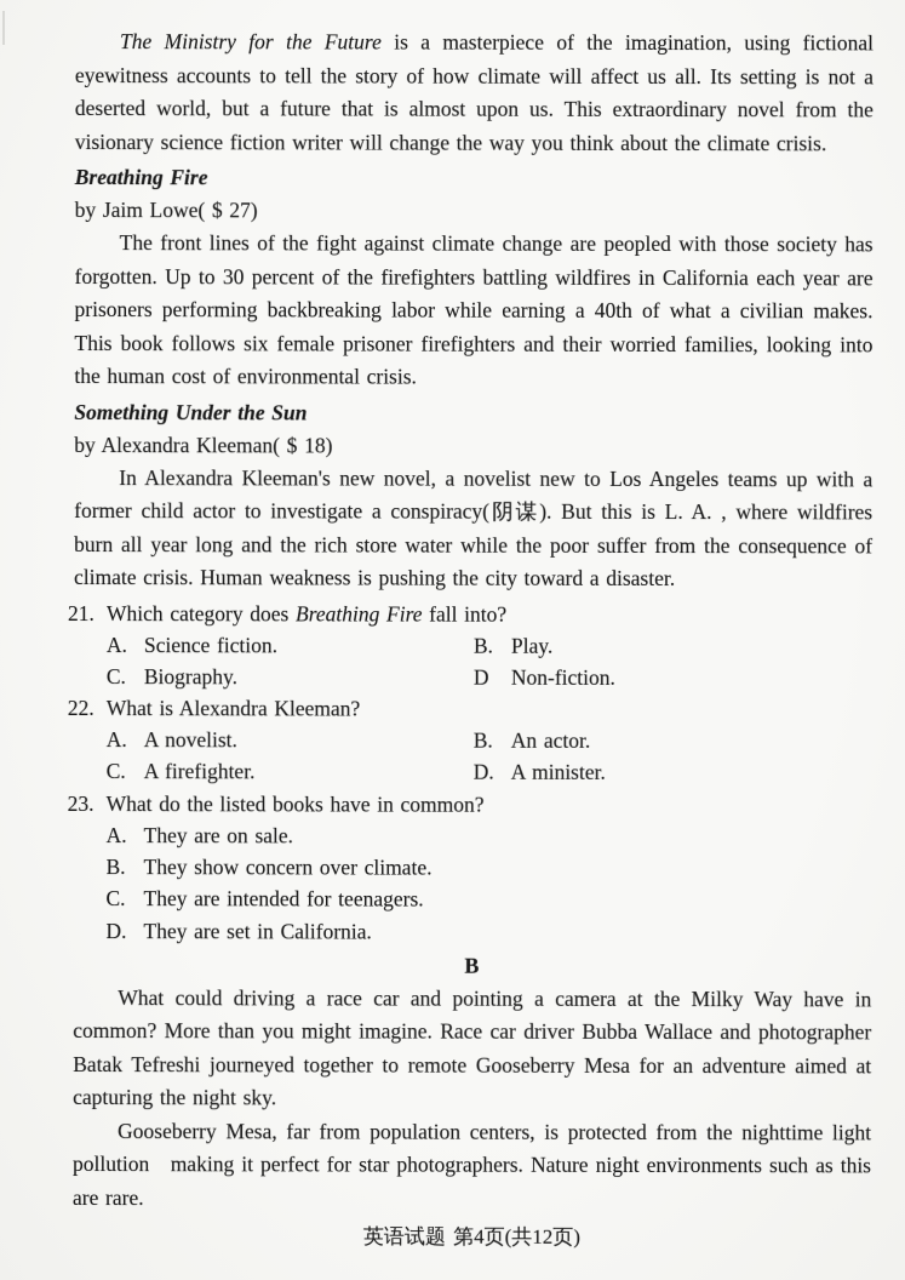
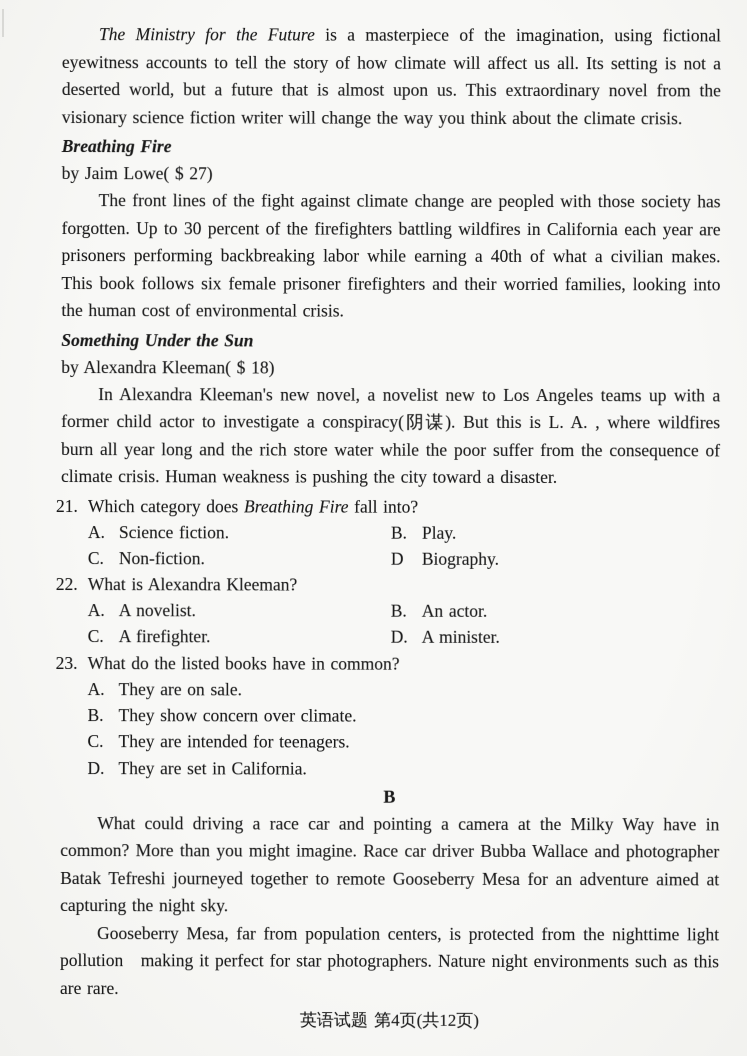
  The Ministry for the Future is a masterpiece of the imagination, using fictional eyewitness accounts to tell the story of how climate will affect us all. Its setting is not a deserted world, but a future that is almost upon us. This extraordinary novel from the visionary science fiction writer will change the way you think about the climate crisis.
  Breathing Fire
  by Jaim Lowe( $ 27)
  The front lines of the fight against climate change are peopled with those society has forgotten. Up to 30 percent of the firefighters battling wildfires in California each year are prisoners performing backbreaking labor while earning a 40th of what a civilian makes. This book follows six female prisoner firefighters and their worried families, looking into the human cost of environmental crisis.
  Something Under the Sun
  by Alexandra Kleeman( $ 18)
  In Alexandra Kleeman's new novel, a novelist new to Los Angeles teams up with a former child actor to investigate a conspiracy(阴谋). But this is L. A. , where wildfires burn all year long and the rich store water while the poor suffer from the consequence of climate crisis. Human weakness is pushing the city toward a disaster.
  21.
  Which category does Breathing Fire fall into?
  A.
  Science fiction.
  B.
  Play.
  C.
- Biography.
+ Non-fiction.
  D
- Non-fiction.
+ Biography.
  22.
  What is Alexandra Kleeman?
  A.
  A novelist.
  B.
  An actor.
  C.
  A firefighter.
  D.
  A minister.
  23.
  What do the listed books have in common?
  A.
  They are on sale.
  B.
  They show concern over climate.
  C.
  They are intended for teenagers.
  D.
  They are set in California.
  B
  What could driving a race car and pointing a camera at the Milky Way have in common? More than you might imagine. Race car driver Bubba Wallace and photographer Batak Tefreshi journeyed together to remote Gooseberry Mesa for an adventure aimed at capturing the night sky.
  Gooseberry Mesa, far from population centers, is protected from the nighttime light pollution making it perfect for star photographers. Nature night environments such as this are rare.
  英语试题 第4页(共12页)
